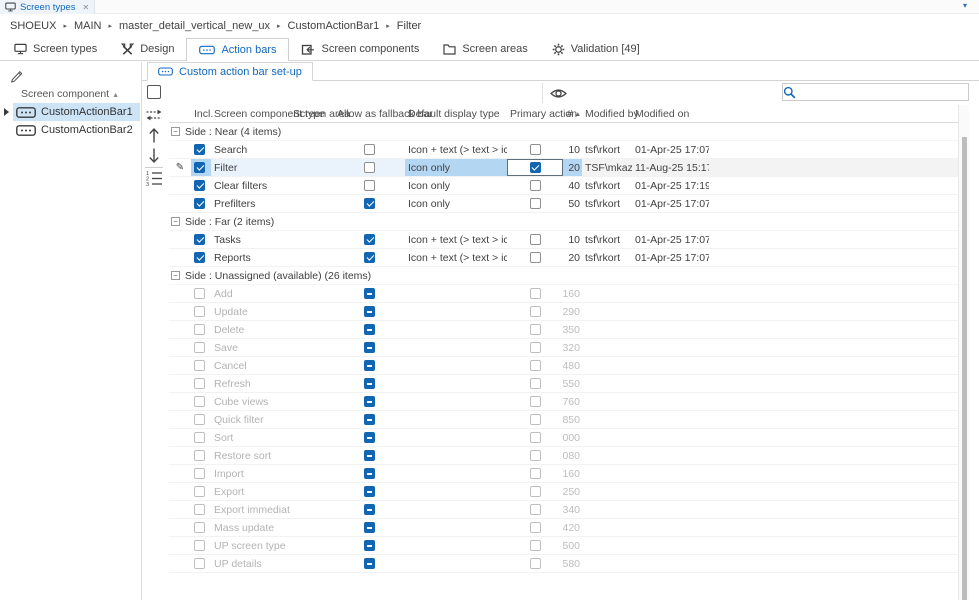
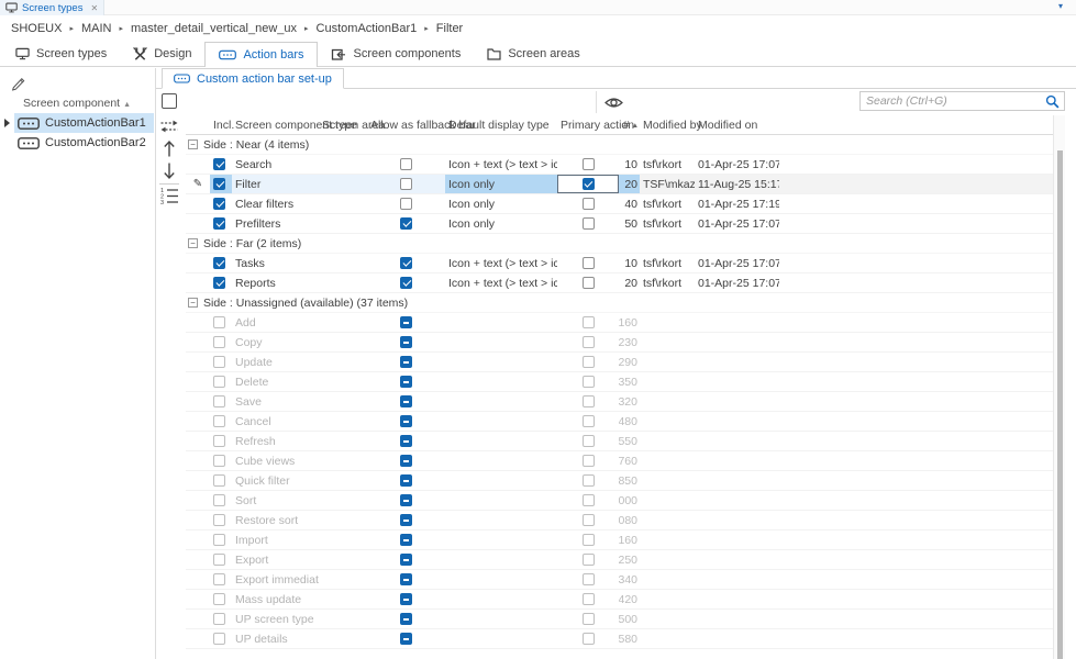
  Screen types
  ✕
  ▾
  SHOEUX
  MAIN
  master_detail_vertical_new_ux
  CustomActionBar1
  Filter
  Screen types
  Design
  Action bars
  Screen components
  Screen areas
- Validation [49]
  Screen component
  CustomActionBar1
  CustomActionBar2
  Custom action bar set-up
+ Search (Ctrl+G)
  Incl.
  Screen ar
  Allow as fallbac
  Default display type
  Primary acti
  Modified b
  Modified on
  −
  Side : Near (4 items)
  Search
  Icon + text (> text > ic
  10
  tsf\rkort
  01-Apr-25 17:07
  ✎
  Filter
  Icon only
  20
  TSF\mkaz
  11-Aug-25 15:1
  Clear filters
  Icon only
  40
  tsf\rkort
  01-Apr-25 17:19
  Prefilters
  Icon only
  50
  tsf\rkort
  01-Apr-25 17:07
  −
  Side : Far (2 items)
  Tasks
  Icon + text (> text > ic
  10
  tsf\rkort
  01-Apr-25 17:07
  Reports
  Icon + text (> text > ic
  20
  tsf\rkort
  01-Apr-25 17:07
  −
- Side : Unassigned (available) (26 items)
+ Side : Unassigned (available) (37 items)
  Add
  160
+ Copy
+ 230
  Update
  290
  Delete
  350
  Save
  320
  Cancel
  480
  Refresh
  550
  Cube views
  760
  Quick filter
  850
  Sort
  000
  Restore sort
  080
  Import
  160
  Export
  250
  Export immediat
  340
  Mass update
  420
  UP screen type
  500
  UP details
  580
